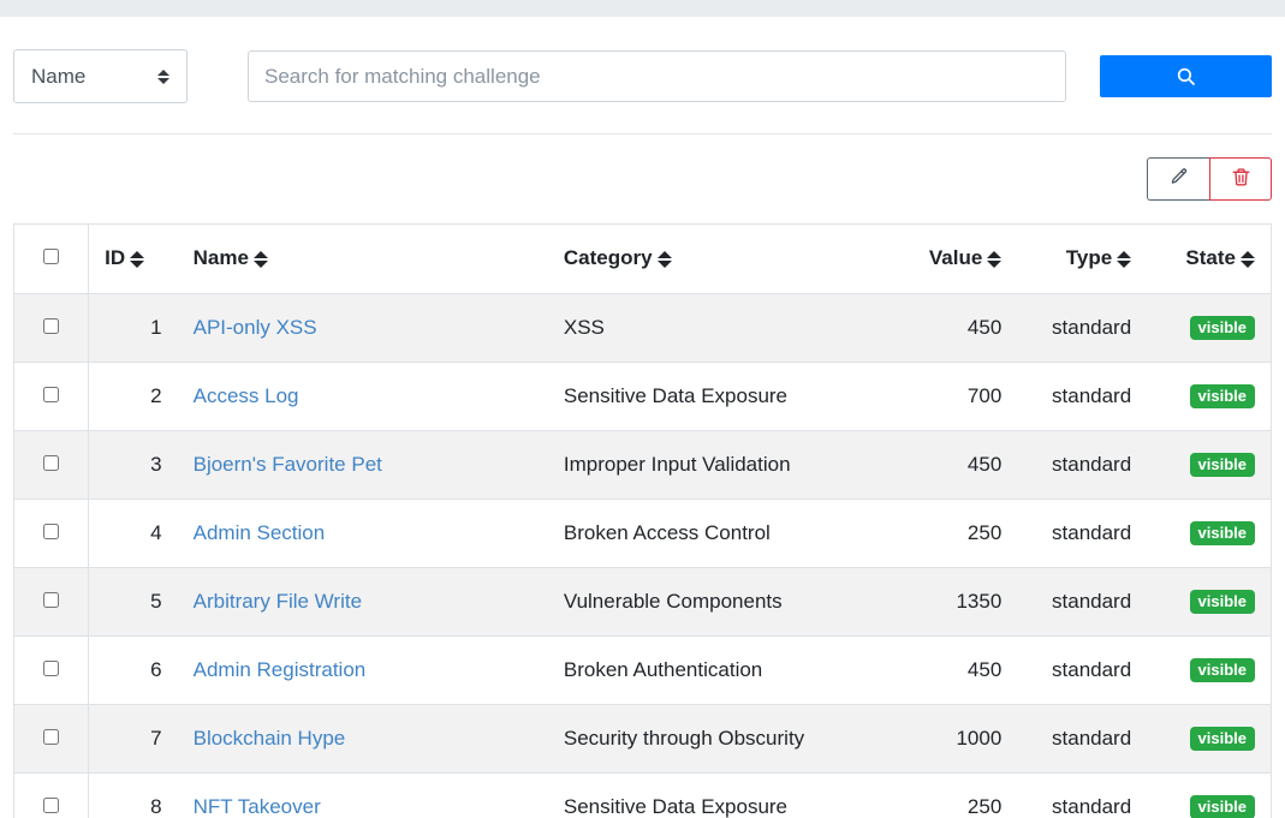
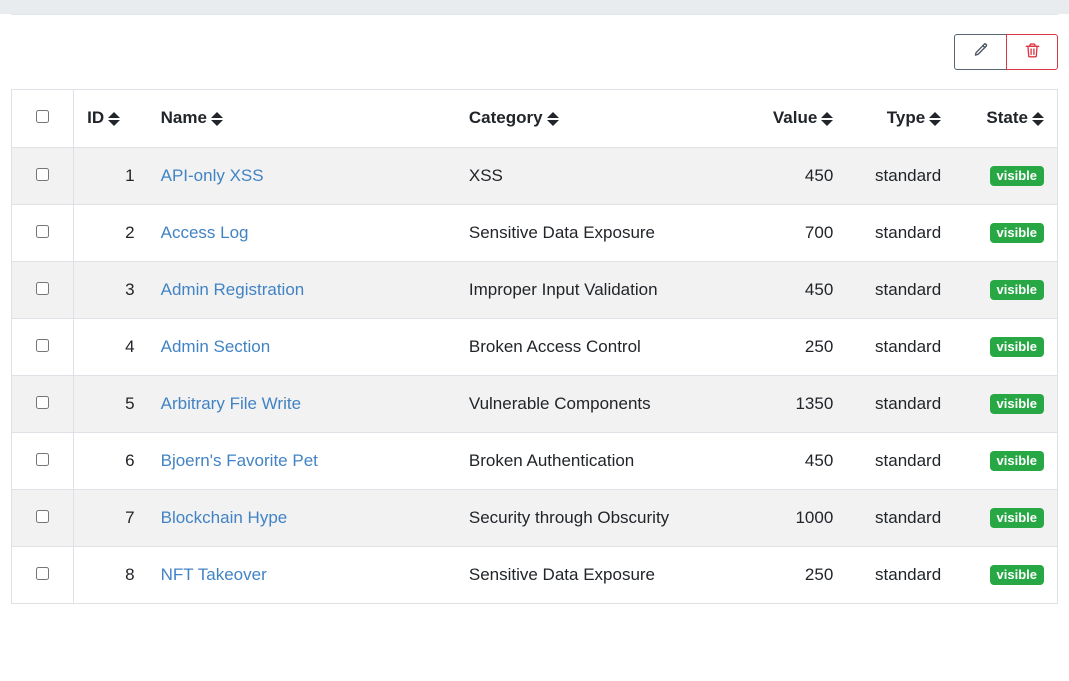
- Name
- Search for matching challenge
  	ID	Name	Category	Value	Type	State
  	1	API-only XSS	XSS	450	standard	visible
  	2	Access Log	Sensitive Data Exposure	700	standard	visible
- 	3	Bjoern's Favorite Pet	Improper Input Validation	450	standard	visible
+ 	3	Admin Registration	Improper Input Validation	450	standard	visible
  	4	Admin Section	Broken Access Control	250	standard	visible
  	5	Arbitrary File Write	Vulnerable Components	1350	standard	visible
- 	6	Admin Registration	Broken Authentication	450	standard	visible
+ 	6	Bjoern's Favorite Pet	Broken Authentication	450	standard	visible
  	7	Blockchain Hype	Security through Obscurity	1000	standard	visible
  	8	NFT Takeover	Sensitive Data Exposure	250	standard	visible
